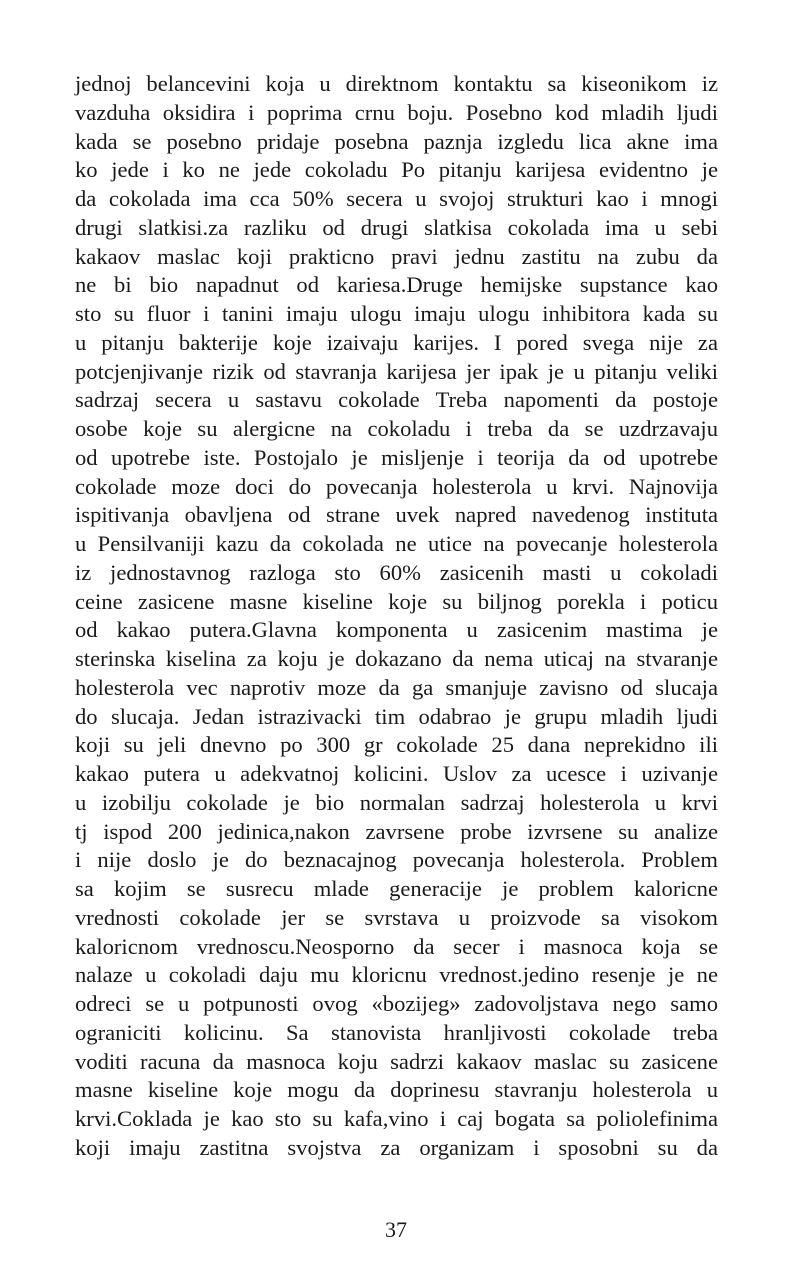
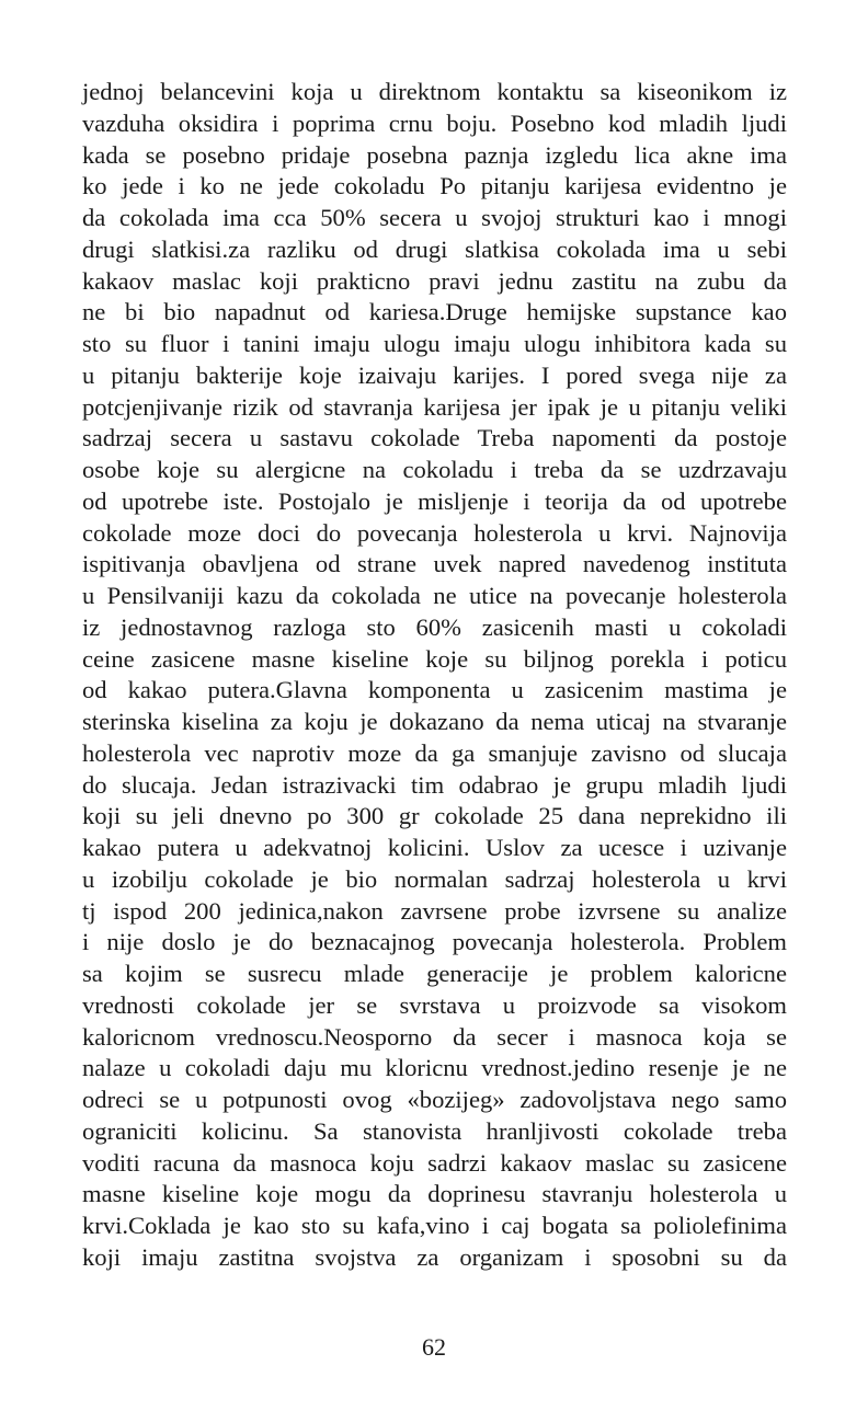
  jednoj belancevini koja u direktnom kontaktu sa kiseonikom iz
  vazduha oksidira i poprima crnu boju. Posebno kod mladih ljudi
  kada se posebno pridaje posebna paznja izgledu lica akne ima
  ko jede i ko ne jede cokoladu Po pitanju karijesa evidentno je
  da cokolada ima cca 50% secera u svojoj strukturi kao i mnogi
  drugi slatkisi.za razliku od drugi slatkisa cokolada ima u sebi
  kakaov maslac koji prakticno pravi jednu zastitu na zubu da
  ne bi bio napadnut od kariesa.Druge hemijske supstance kao
  sto su fluor i tanini imaju ulogu imaju ulogu inhibitora kada su
  u pitanju bakterije koje izaivaju karijes. I pored svega nije za
  potcjenjivanje rizik od stavranja karijesa jer ipak je u pitanju veliki
  sadrzaj secera u sastavu cokolade Treba napomenti da postoje
  osobe koje su alergicne na cokoladu i treba da se uzdrzavaju
  od upotrebe iste. Postojalo je misljenje i teorija da od upotrebe
  cokolade moze doci do povecanja holesterola u krvi. Najnovija
  ispitivanja obavljena od strane uvek napred navedenog instituta
  u Pensilvaniji kazu da cokolada ne utice na povecanje holesterola
  iz jednostavnog razloga sto 60% zasicenih masti u cokoladi
  ceine zasicene masne kiseline koje su biljnog porekla i poticu
  od kakao putera.Glavna komponenta u zasicenim mastima je
  sterinska kiselina za koju je dokazano da nema uticaj na stvaranje
  holesterola vec naprotiv moze da ga smanjuje zavisno od slucaja
  do slucaja. Jedan istrazivacki tim odabrao je grupu mladih ljudi
  koji su jeli dnevno po 300 gr cokolade 25 dana neprekidno ili
  kakao putera u adekvatnoj kolicini. Uslov za ucesce i uzivanje
  u izobilju cokolade je bio normalan sadrzaj holesterola u krvi
  tj ispod 200 jedinica,nakon zavrsene probe izvrsene su analize
  i nije doslo je do beznacajnog povecanja holesterola. Problem
  sa kojim se susrecu mlade generacije je problem kaloricne
  vrednosti cokolade jer se svrstava u proizvode sa visokom
  kaloricnom vrednoscu.Neosporno da secer i masnoca koja se
  nalaze u cokoladi daju mu kloricnu vrednost.jedino resenje je ne
  odreci se u potpunosti ovog «bozijeg» zadovoljstava nego samo
  ograniciti kolicinu. Sa stanovista hranljivosti cokolade treba
  voditi racuna da masnoca koju sadrzi kakaov maslac su zasicene
  masne kiseline koje mogu da doprinesu stavranju holesterola u
  krvi.Coklada je kao sto su kafa,vino i caj bogata sa poliolefinima
  koji imaju zastitna svojstva za organizam i sposobni su da
- 37
+ 62
